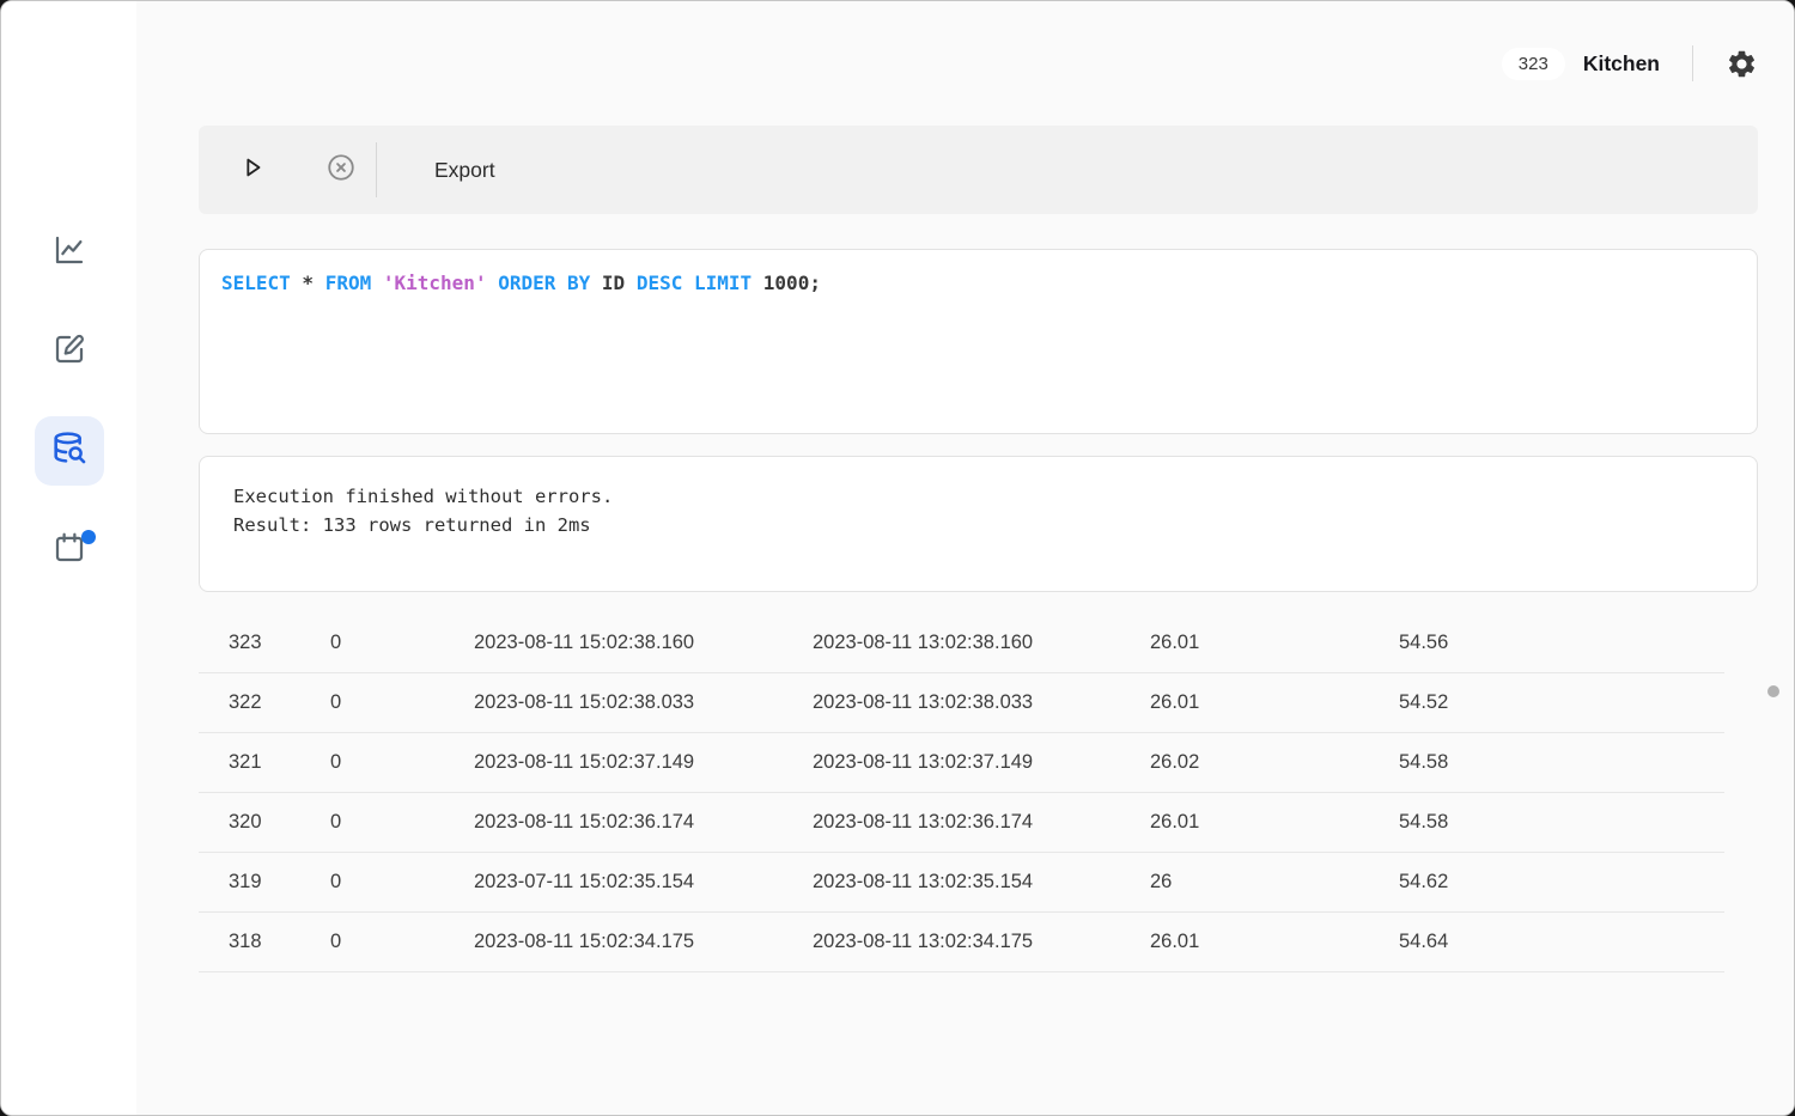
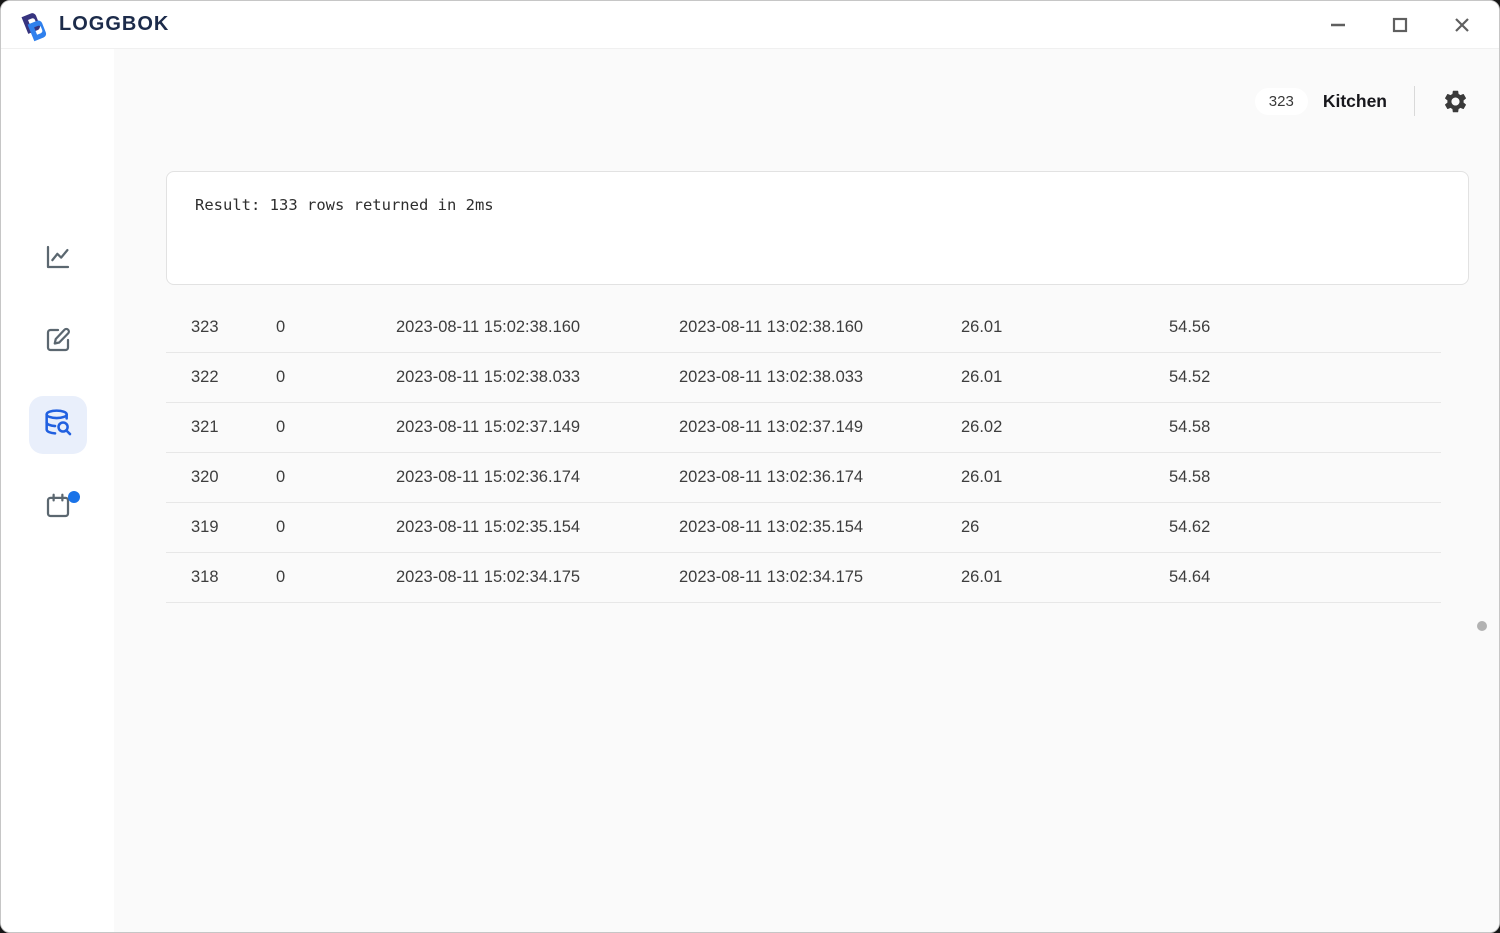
+ LOGGBOK
  323
  Kitchen
- Export
- SELECT * FROM 'Kitchen' ORDER BY ID DESC LIMIT 1000;
- Execution finished without errors.
  Result: 133 rows returned in 2ms
  323
  0
  2023-08-11 15:02:38.160
  2023-08-11 13:02:38.160
  26.01
  54.56
  322
  0
  2023-08-11 15:02:38.033
  2023-08-11 13:02:38.033
  26.01
  54.52
  321
  0
  2023-08-11 15:02:37.149
  2023-08-11 13:02:37.149
  26.02
  54.58
  320
  0
  2023-08-11 15:02:36.174
  2023-08-11 13:02:36.174
  26.01
  54.58
  319
  0
- 2023-07-11 15:02:35.154
+ 2023-08-11 15:02:35.154
  2023-08-11 13:02:35.154
  26
  54.62
  318
  0
  2023-08-11 15:02:34.175
  2023-08-11 13:02:34.175
  26.01
  54.64
